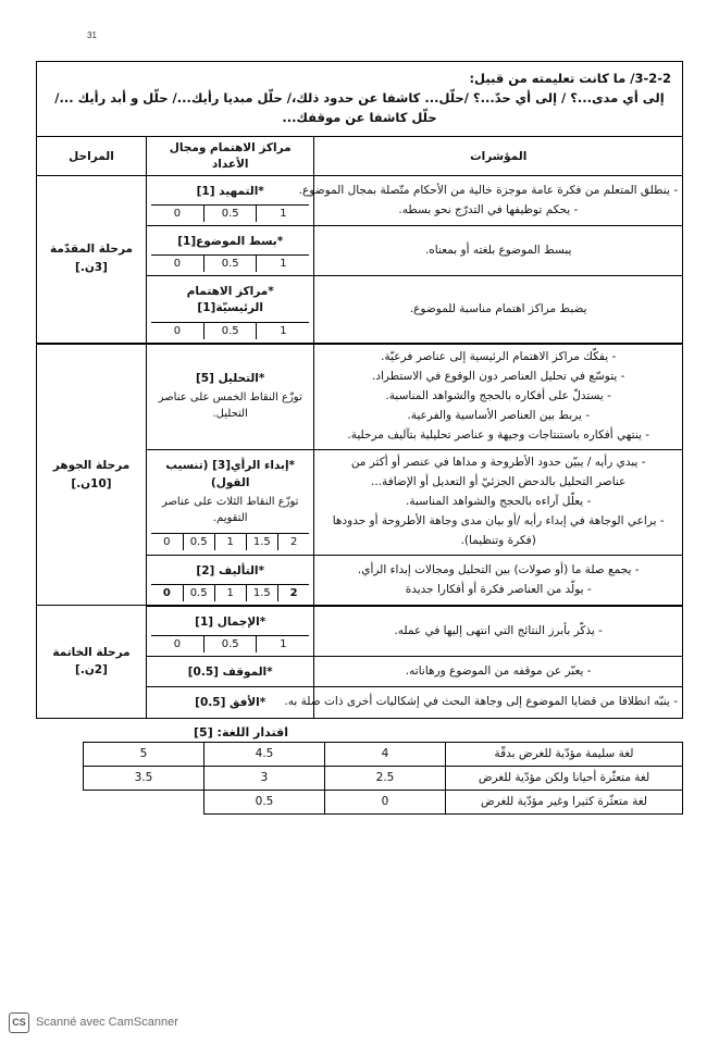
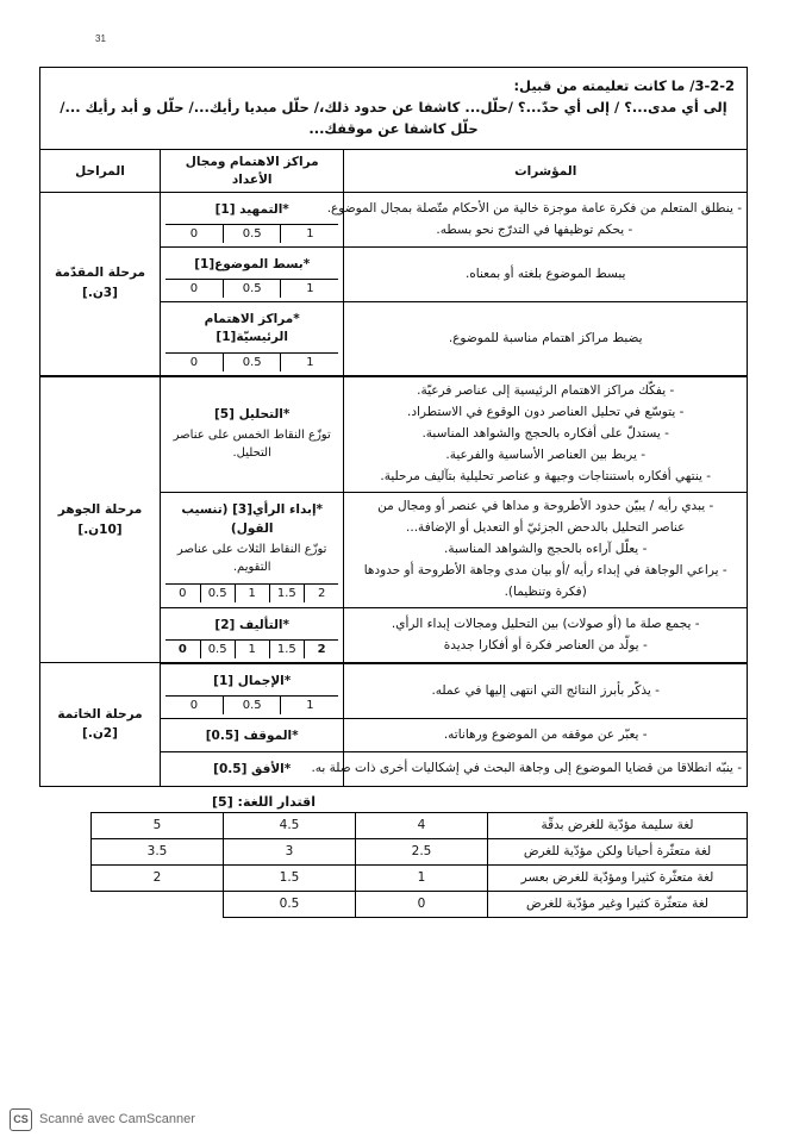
  31
  3-2-2/ ما كانت تعليمته من قبيل:
  إلى أي مدى...؟ / إلى أي حدّ...؟ /حلّل... كاشفا عن حدود ذلك،/ حلّل مبديا رأيك.../ حلّل و أبد رأيك .../
  حلّل كاشفا عن موقفك...
  المؤشرات	مراكز الاهتمام ومجال الأعداد	المراحل
  - ينطلق المتعلم من فكرة عامة موجزة خالية من الأحكام متّصلة بمجال الموضوع. - يحكم توظيفها في التدرّج نحو بسطه.	*التمهيد [1]
  1	0.5	0
  		مرحلة المقدّمة [3ن.]
  يبسط الموضوع بلغته أو بمعناه.	*بسط الموضوع[1]
  1	0.5	0
  يضبط مراكز اهتمام مناسبة للموضوع.	*مراكز الاهتمام الرئيسيّة[1]
  1	0.5	0
  - يفكّك مراكز الاهتمام الرئيسية إلى عناصر فرعيّة. - يتوسّع في تحليل العناصر دون الوقوع في الاستطراد. - يستدلّ على أفكاره بالحجج والشواهد المناسبة. - يربط بين العناصر الأساسية والفرعية. - ينتهي أفكاره باستنتاجات وجيهة و عناصر تحليلية بتآليف مرحلية.	*التحليل [5] توزّع النقاط الخمس على عناصر التحليل.	مرحلة الجوهر [10ن.]
- - يبدي رأيه / يبيّن حدود الأطروحة و مداها في عنصر أو أكثر من عناصر التحليل بالدحض الجزئيّ أو التعديل أو الإضافة... - يعلّل آراءه بالحجج والشواهد المناسبة. - يراعي الوجاهة في إبداء رأيه /أو بيان مدى وجاهة الأطروحة أو حدودها (فكرة وتنظيما).	*إبداء الرأي[3] (تنسيب القول) توزّع النقاط الثلاث على عناصر التقويم.
+ - يبدي رأيه / يبيّن حدود الأطروحة و مداها في عنصر أو ومجال من عناصر التحليل بالدحض الجزئيّ أو التعديل أو الإضافة... - يعلّل آراءه بالحجج والشواهد المناسبة. - يراعي الوجاهة في إبداء رأيه /أو بيان مدى وجاهة الأطروحة أو حدودها (فكرة وتنظيما).	*إبداء الرأي[3] (تنسيب القول) توزّع النقاط الثلاث على عناصر التقويم.
  2	1.5	1	0.5	0
  - يجمع صلة ما (أو صولات) بين التحليل ومجالات إبداء الرأي. - يولّد من العناصر فكرة أو أفكارا جديدة	*التأليف [2]
  2	1.5	1	0.5	0
  - يذكّر بأبرز النتائج التي انتهى إليها في عمله.	*الإجمال [1]
  1	0.5	0
  		مرحلة الخاتمة [2ن.]
  - يعبّر عن موقفه من الموضوع ورهاناته.	*الموقف [0.5]
  - ينبّه انطلاقا من قضايا الموضوع إلى وجاهة البحث في إشكاليات أخرى ذات صلة به.	*الأفق [0.5]
  اقتدار اللغة: [5]
  لغة سليمة مؤدّية للغرض بدقّة	4	4.5	5
  لغة متعثّرة أحيانا ولكن مؤدّية للغرض	2.5	3	3.5
+ لغة متعثّرة كثيرا ومؤدّية للغرض بعسر	1	1.5	2
  لغة متعثّرة كثيرا وغير مؤدّية للغرض	0	0.5
  CS
  Scanné avec CamScanner
